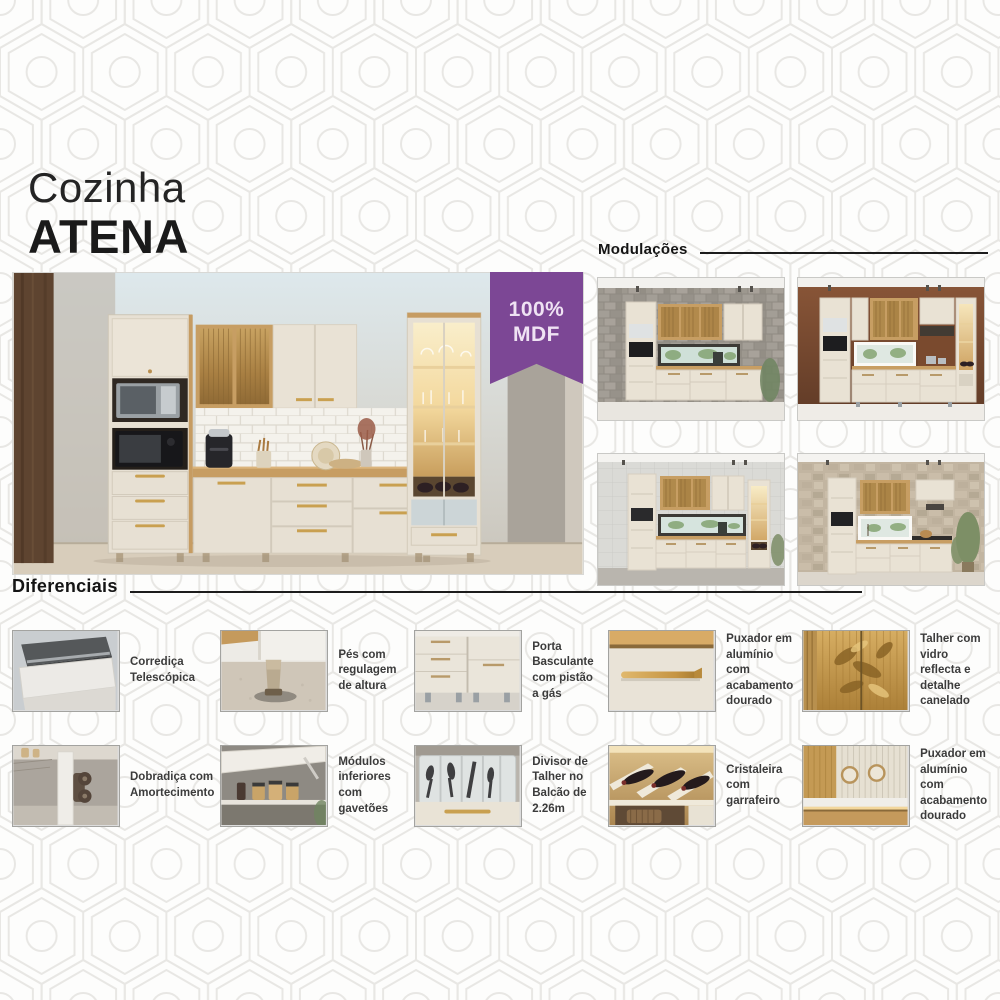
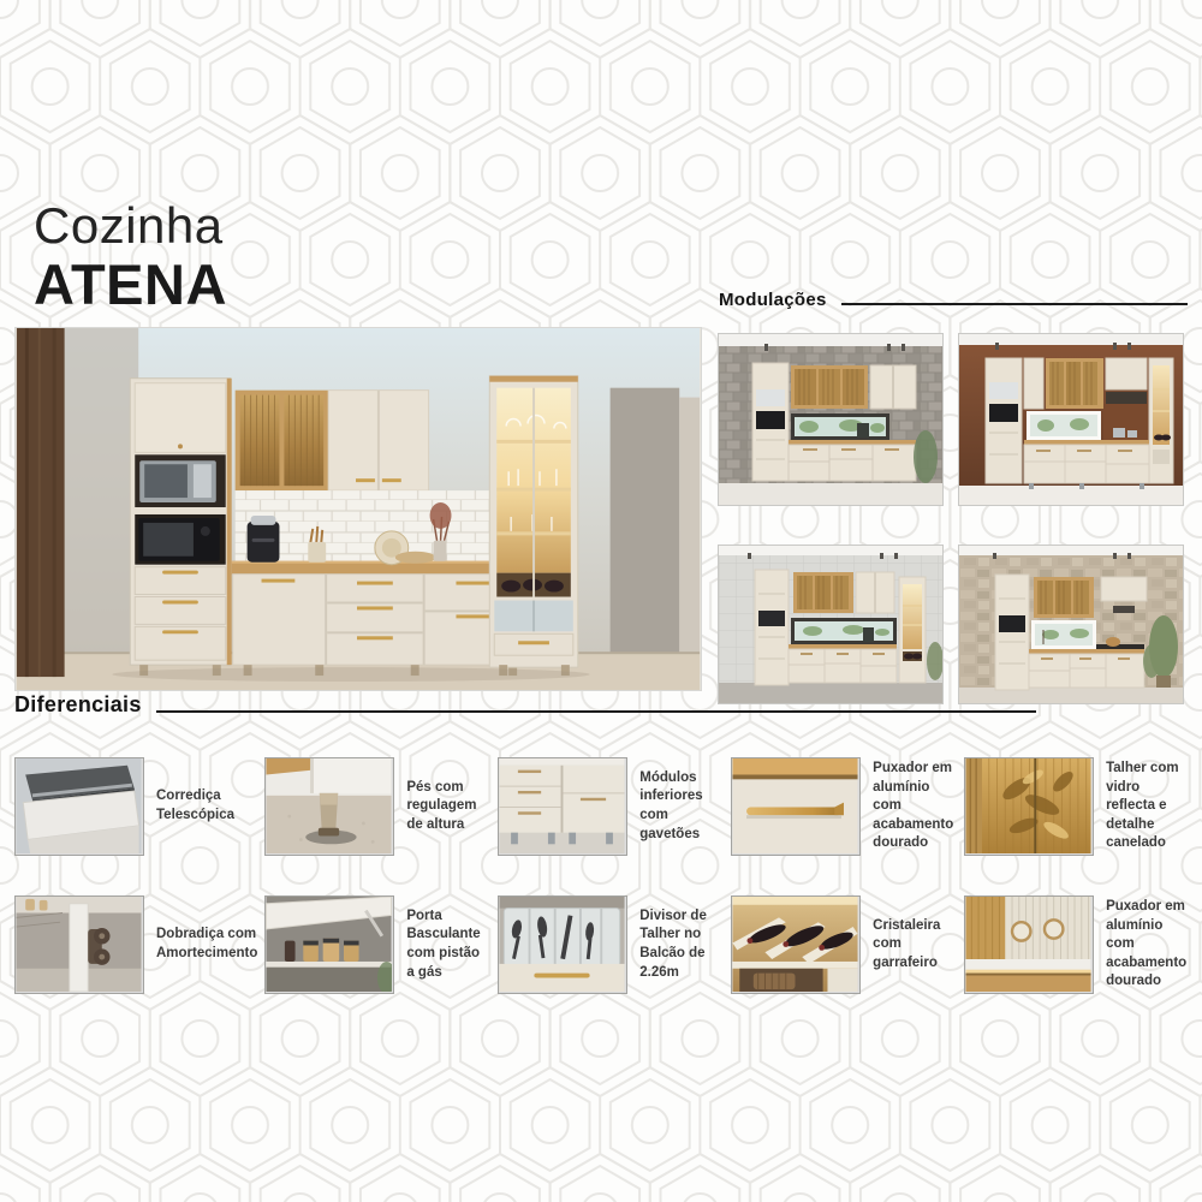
  Cozinha
  ATENA
- 100%
- MDF
  Modulações
  Diferenciais
  Corrediça Telescópica
  Pés com regulagem de altura
- Porta Basculante com pistão a gás
+ Módulos inferiores com gavetões
  Puxador em alumínio com acabamento dourado
  Talher com vidro reflecta e detalhe canelado
  Dobradiça com Amortecimento
- Módulos inferiores com gavetões
+ Porta Basculante com pistão a gás
  Divisor de Talher no Balcão de 2.26m
  Cristaleira com garrafeiro
  Puxador em alumínio com acabamento dourado
